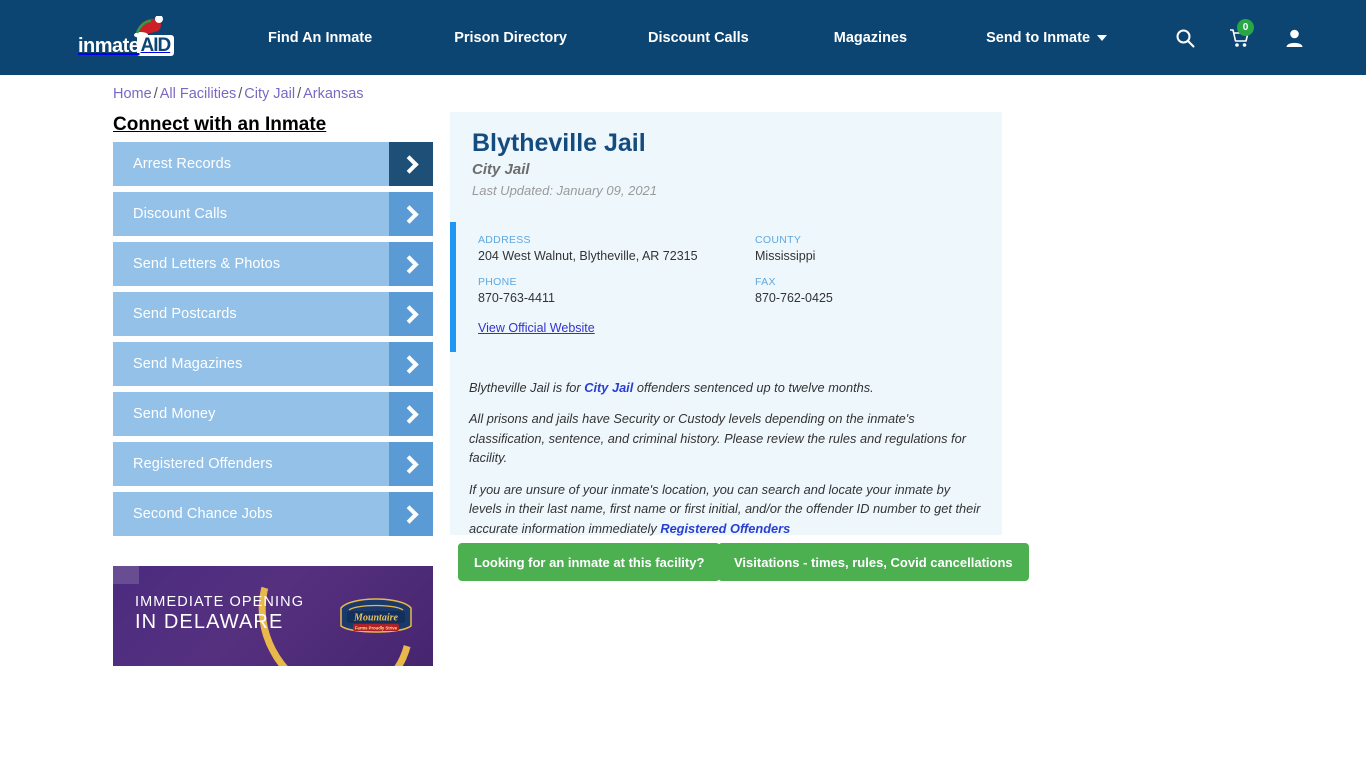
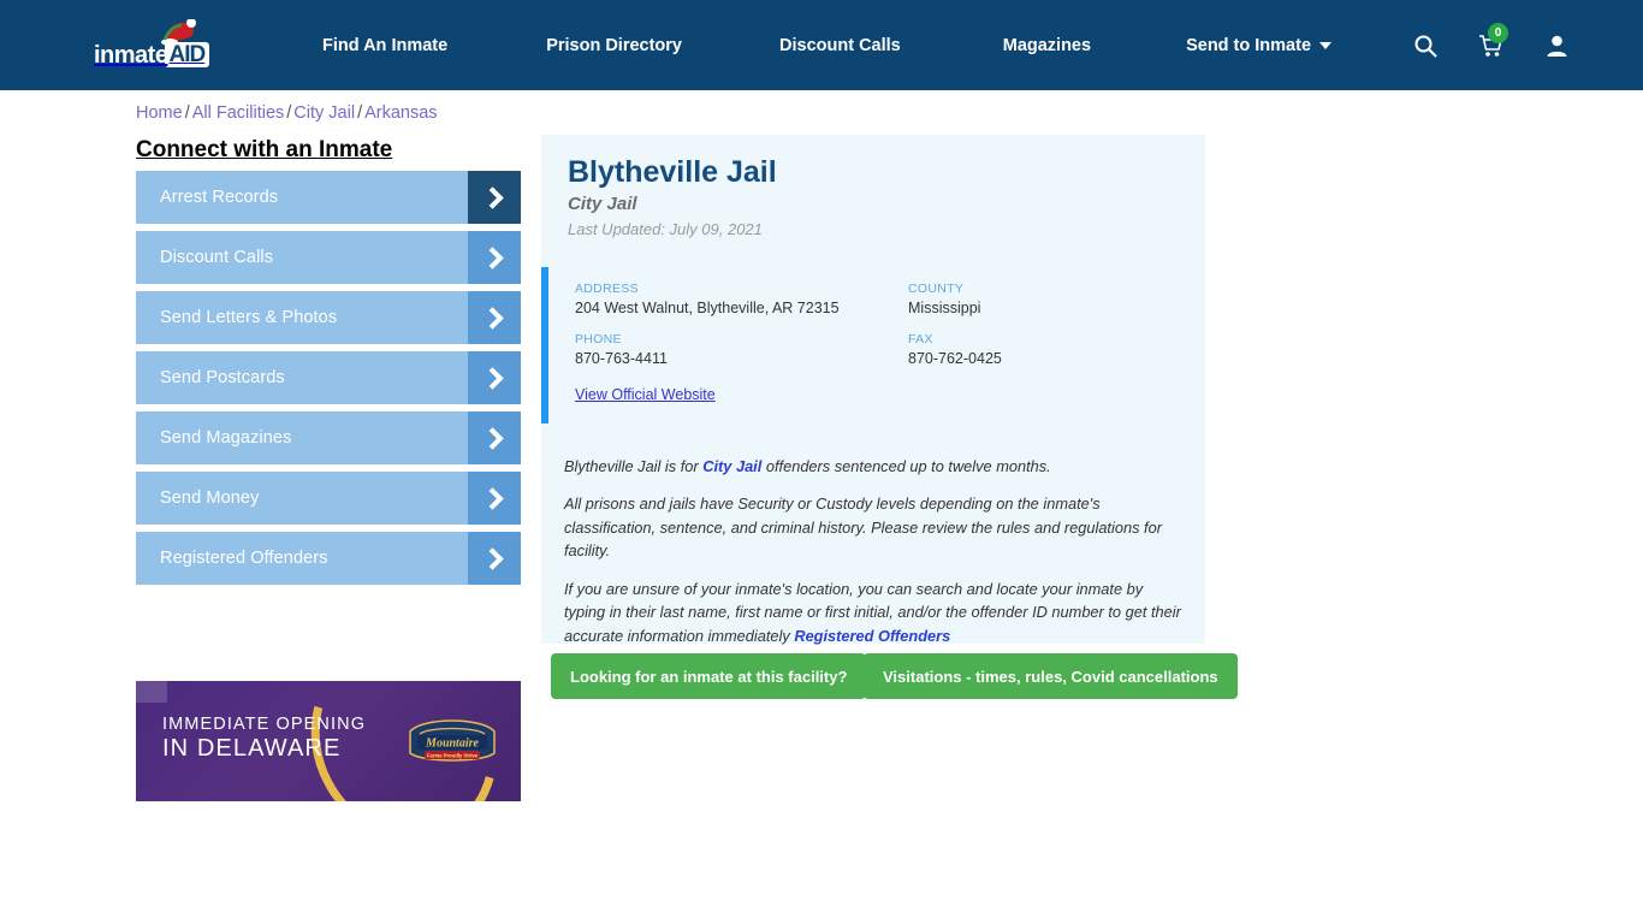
  inmate
  AID
  Find An Inmate
  Prison Directory
  Discount Calls
  Magazines
  Send to Inmate
  0
  Home / All Facilities / City Jail / Arkansas
  Connect with an Inmate
  Arrest Records
  Discount Calls
  Send Letters & Photos
  Send Postcards
  Send Magazines
  Send Money
  Registered Offenders
- Second Chance Jobs
  IMMEDIATE OPENING
  IN DELAWARE
  Mountaire
  Blytheville Jail
  City Jail
- Last Updated: January 09, 2021
+ Last Updated: July 09, 2021
  ADDRESS
  204 West Walnut, Blytheville, AR 72315
  COUNTY
  Mississippi
  PHONE
  870-763-4411
  FAX
  870-762-0425
  View Official Website
  Blytheville Jail is for City Jail offenders sentenced up to twelve months.
  All prisons and jails have Security or Custody levels depending on the inmate's classification, sentence, and criminal history. Please review the rules and regulations for facility.
- If you are unsure of your inmate's location, you can search and locate your inmate by levels in their last name, first name or first initial, and/or the offender ID number to get their accurate information immediately Registered Offenders
+ If you are unsure of your inmate's location, you can search and locate your inmate by typing in their last name, first name or first initial, and/or the offender ID number to get their accurate information immediately Registered Offenders
  Looking for an inmate at this facility?
  Visitations - times, rules, Covid cancellations
